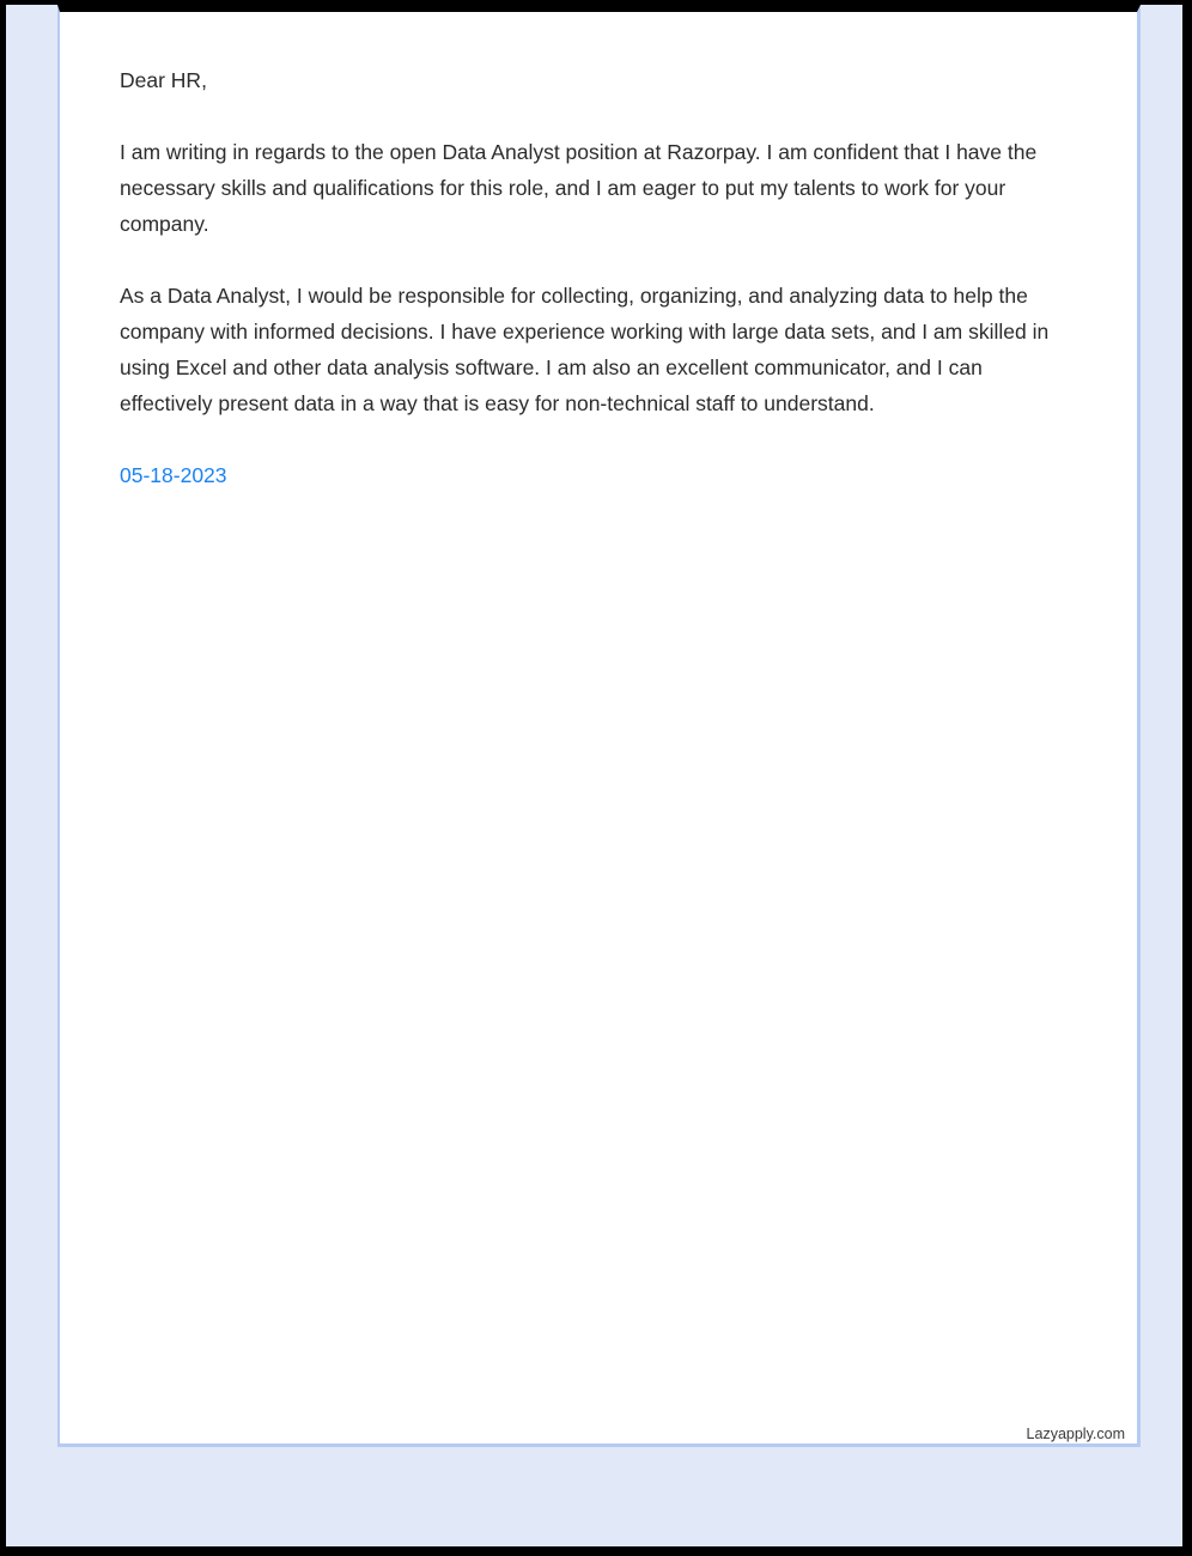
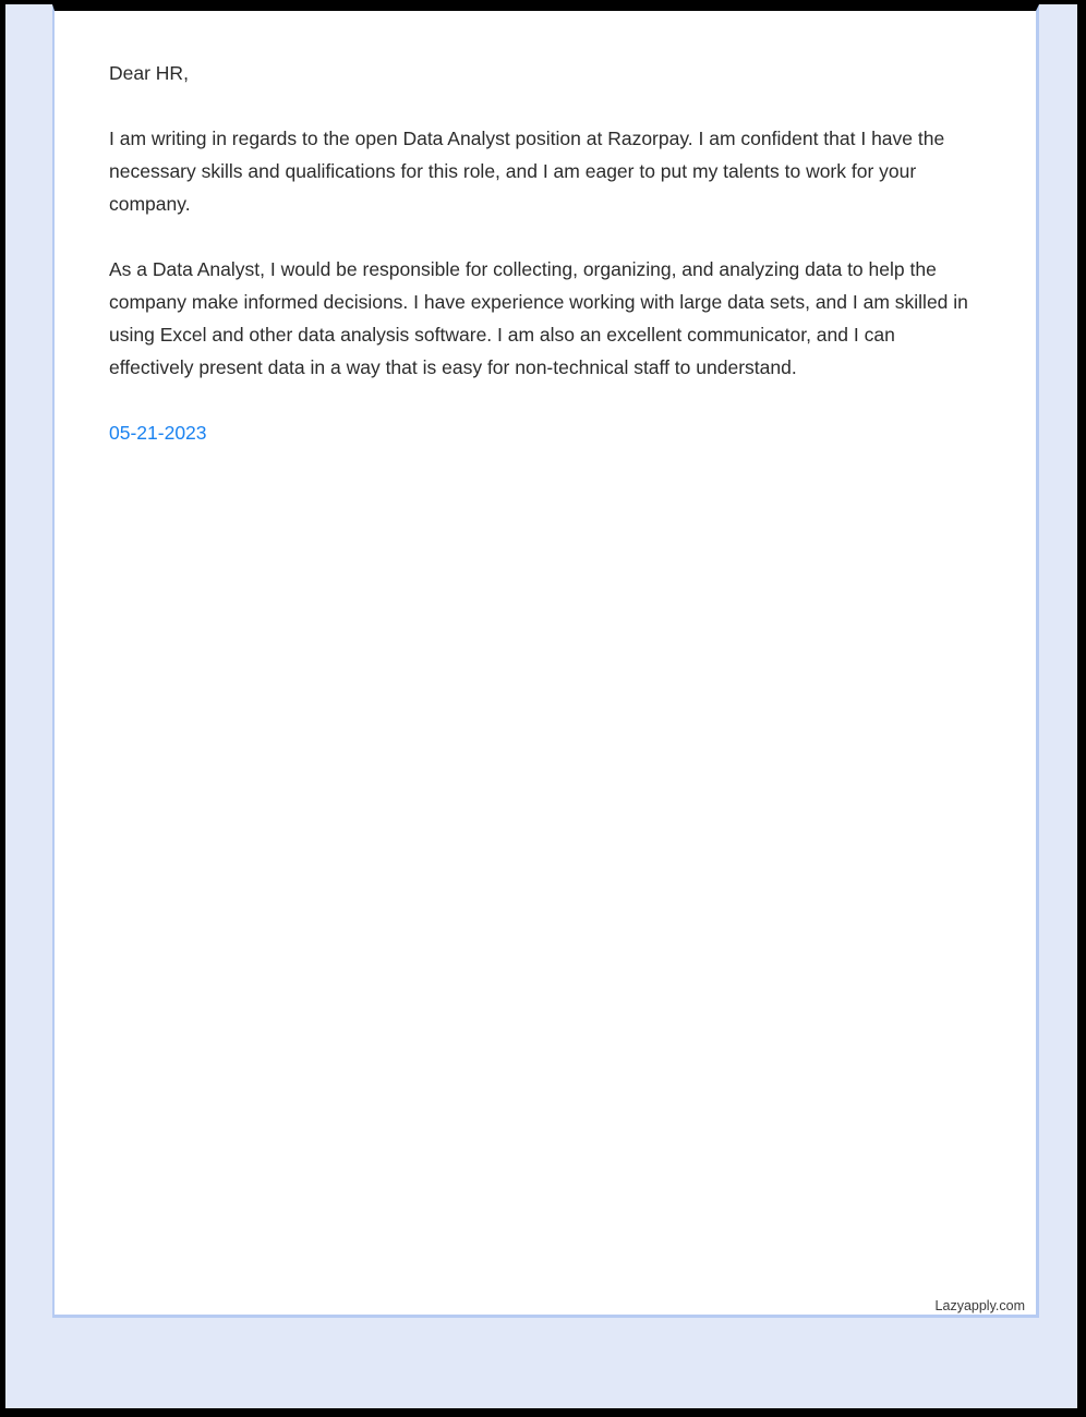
  Dear HR,
  I am writing in regards to the open Data Analyst position at Razorpay. I am confident that I have the necessary skills and qualifications for this role, and I am eager to put my talents to work for your company.
- As a Data Analyst, I would be responsible for collecting, organizing, and analyzing data to help the company with informed decisions. I have experience working with large data sets, and I am skilled in using Excel and other data analysis software. I am also an excellent communicator, and I can effectively present data in a way that is easy for non-technical staff to understand.
+ As a Data Analyst, I would be responsible for collecting, organizing, and analyzing data to help the company make informed decisions. I have experience working with large data sets, and I am skilled in using Excel and other data analysis software. I am also an excellent communicator, and I can effectively present data in a way that is easy for non-technical staff to understand.
- 05-18-2023
+ 05-21-2023
  Lazyapply.com
